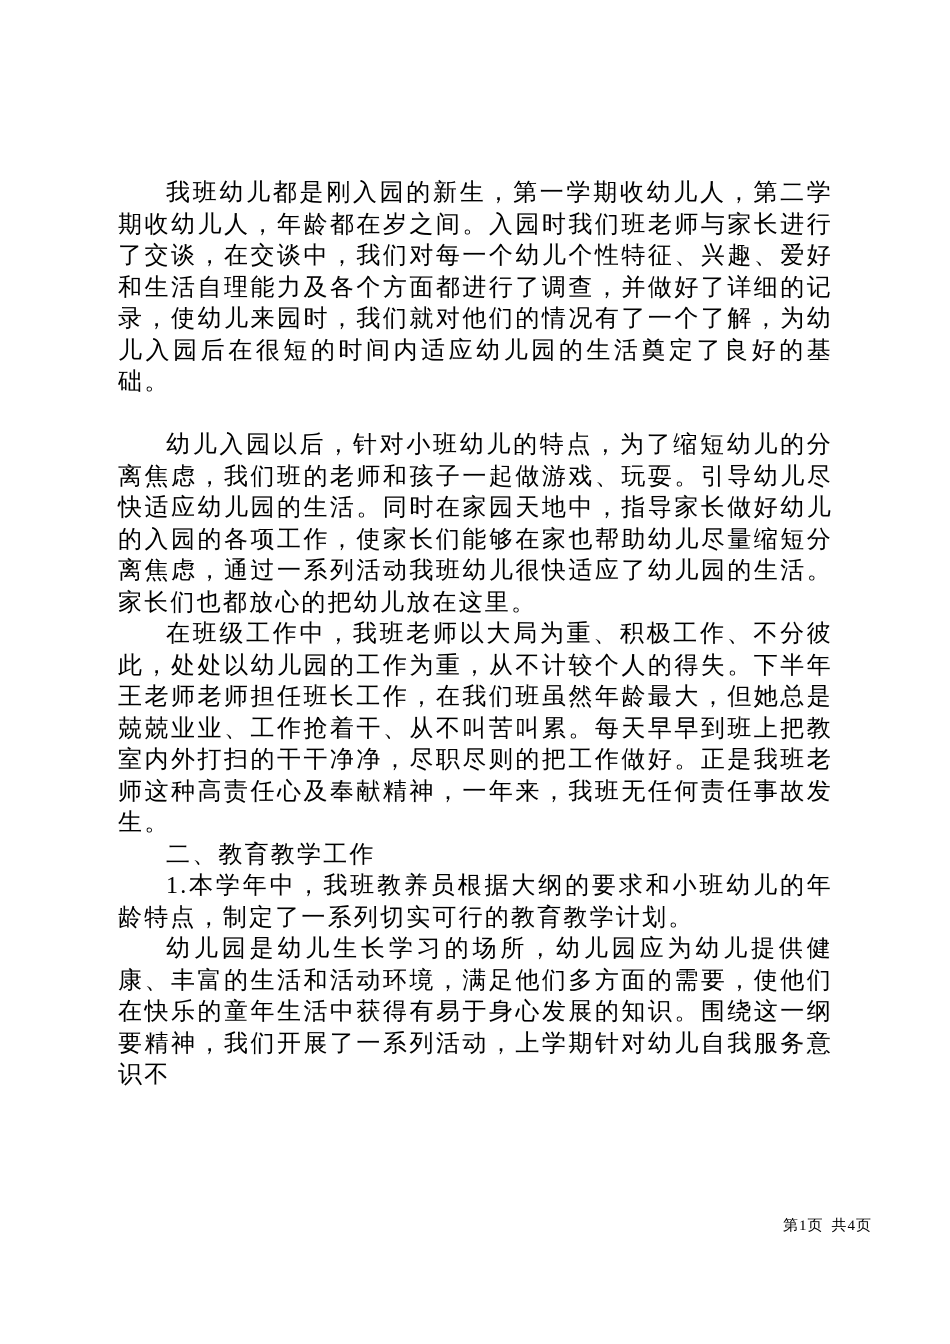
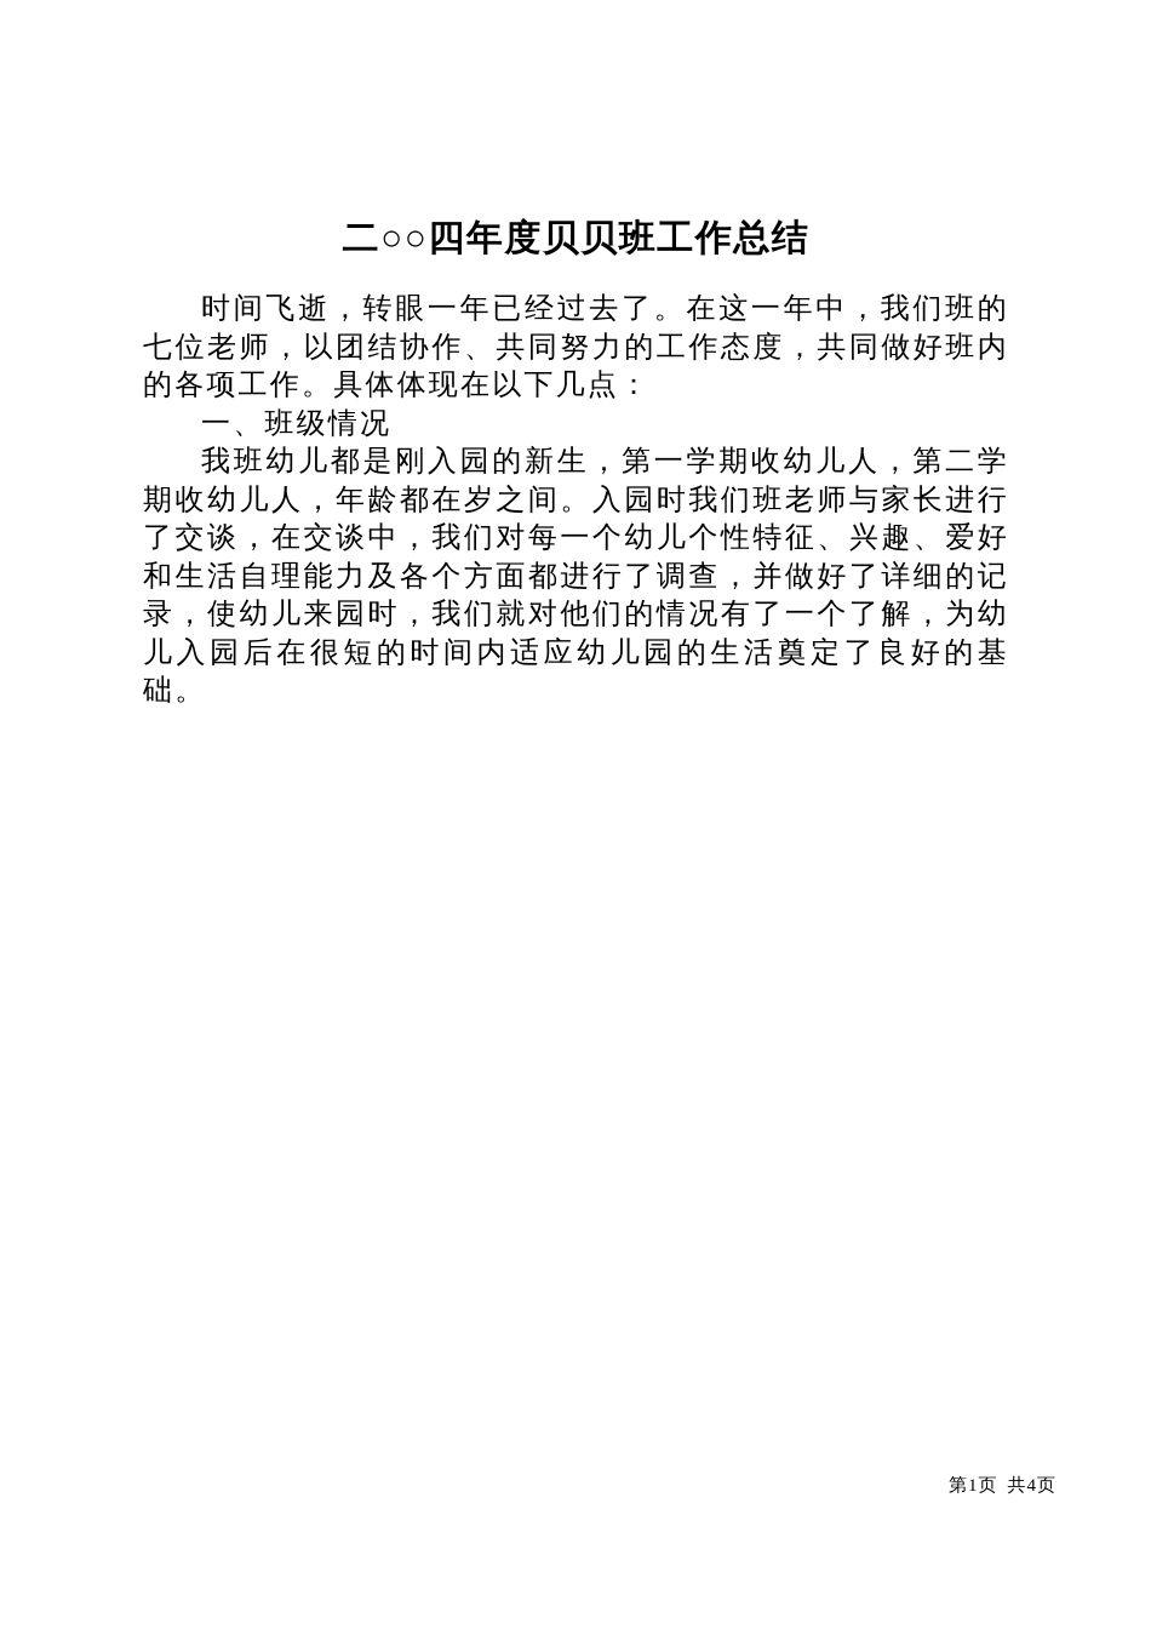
+ 二○○四年度贝贝班工作总结
+ 时间飞逝，转眼一年已经过去了。在这一年中，我们班的七位老师，以团结协作、共同努力的工作态度，共同做好班内的各项工作。具体体现在以下几点：
+ 一、班级情况
  我班幼儿都是刚入园的新生，第一学期收幼儿人，第二学期收幼儿人，年龄都在岁之间。入园时我们班老师与家长进行了交谈，在交谈中，我们对每一个幼儿个性特征、兴趣、爱好和生活自理能力及各个方面都进行了调查，并做好了详细的记录，使幼儿来园时，我们就对他们的情况有了一个了解，为幼儿入园后在很短的时间内适应幼儿园的生活奠定了良好的基础。
- 幼儿入园以后，针对小班幼儿的特点，为了缩短幼儿的分离焦虑，我们班的老师和孩子一起做游戏、玩耍。引导幼儿尽快适应幼儿园的生活。同时在家园天地中，指导家长做好幼儿的入园的各项工作，使家长们能够在家也帮助幼儿尽量缩短分离焦虑，通过一系列活动我班幼儿很快适应了幼儿园的生活。家长们也都放心的把幼儿放在这里。
- 在班级工作中，我班老师以大局为重、积极工作、不分彼此，处处以幼儿园的工作为重，从不计较个人的得失。下半年王老师老师担任班长工作，在我们班虽然年龄最大，但她总是兢兢业业、工作抢着干、从不叫苦叫累。每天早早到班上把教室内外打扫的干干净净，尽职尽则的把工作做好。正是我班老师这种高责任心及奉献精神，一年来，我班无任何责任事故发生。
- 二、教育教学工作
- 1.本学年中，我班教养员根据大纲的要求和小班幼儿的年龄特点，制定了一系列切实可行的教育教学计划。
- 幼儿园是幼儿生长学习的场所，幼儿园应为幼儿提供健康、丰富的生活和活动环境，满足他们多方面的需要，使他们在快乐的童年生活中获得有易于身心发展的知识。围绕这一纲要精神，我们开展了一系列活动，上学期针对幼儿自我服务意识不
  第1页 共4页
